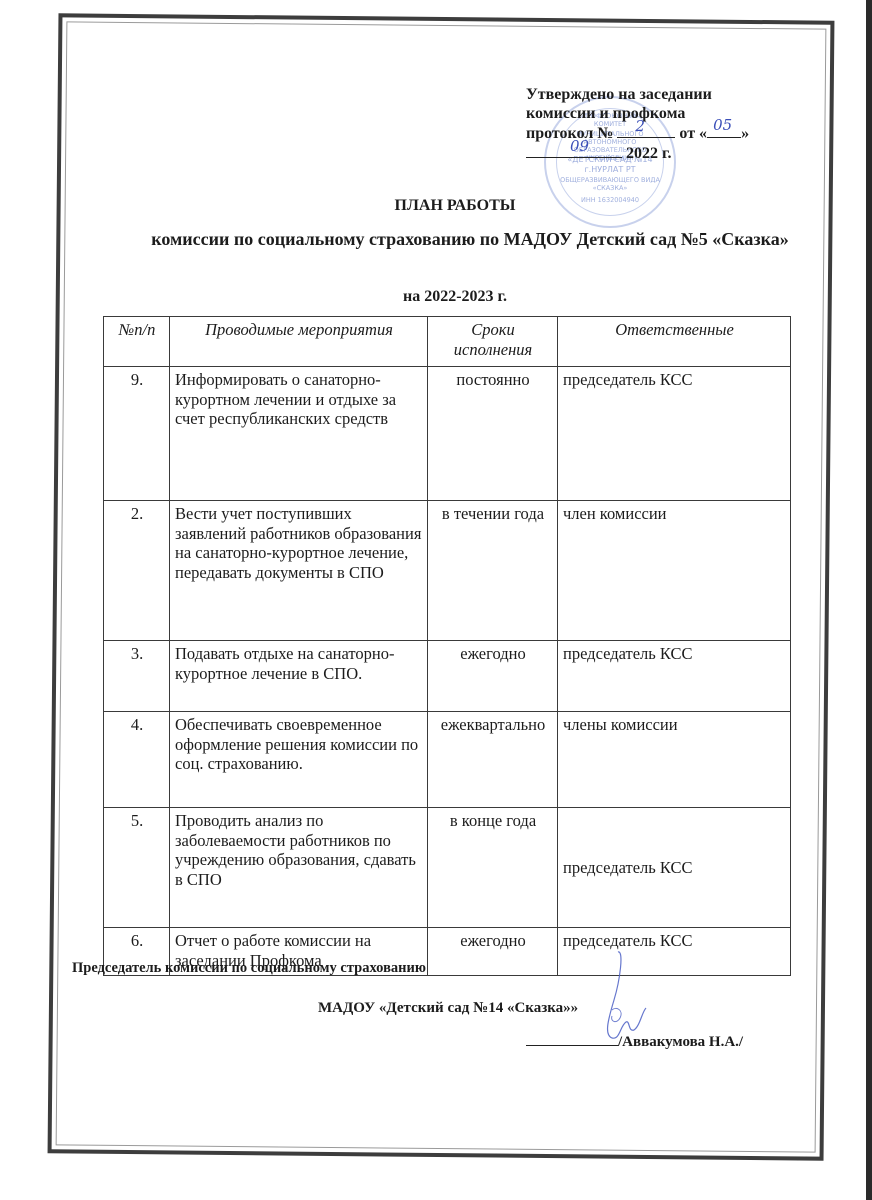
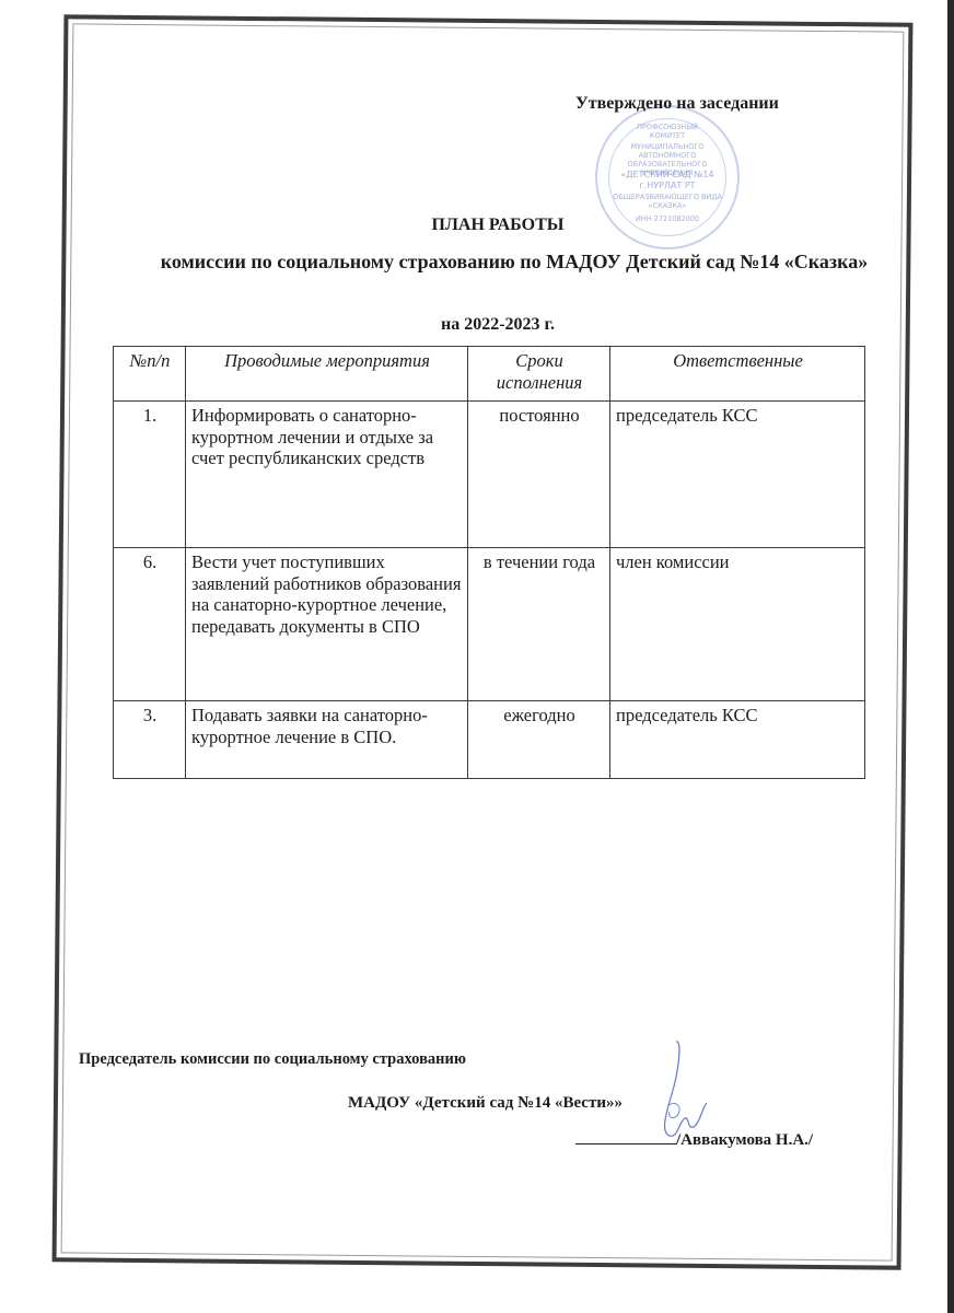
  ПРОФСОЮЗНЫЙ
  КОМИТЕТ
  МУНИЦИПАЛЬНОГО
  АВТОНОМНОГО
  ОБРАЗОВАТЕЛЬНОГО УЧРЕЖДЕНИЯ
  «ДЕТСКИЙ САД №14
  г.НУРЛАТ РТ
  ОБЩЕРАЗВИВАЮЩЕГО ВИДА
  «СКАЗКА»
- ИНН 1632004940
+ ИНН 2721082000
  Утверждено на заседании
- комиссии и профкома
- протокол №
- 2
- от «
- 05
- »
- 09
- 2022 г.
  ПЛАН РАБОТЫ
- комиссии по социальному страхованию по МАДОУ Детский сад №5 «Сказка»
+ комиссии по социальному страхованию по МАДОУ Детский сад №14 «Сказка»
  на 2022-2023 г.
  №п/п	Проводимые мероприятия	Сроки исполнения	Ответственные
- 9.	Информировать о санаторно-курортном лечении и отдыхе за счет республиканских средств	постоянно	председатель КСС
+ 1.	Информировать о санаторно-курортном лечении и отдыхе за счет республиканских средств	постоянно	председатель КСС
- 2.	Вести учет поступивших заявлений работников образования на санаторно-курортное лечение, передавать документы в СПО	в течении года	член комиссии
+ 6.	Вести учет поступивших заявлений работников образования на санаторно-курортное лечение, передавать документы в СПО	в течении года	член комиссии
- 3.	Подавать отдыхе на санаторно-курортное лечение в СПО.	ежегодно	председатель КСС
+ 3.	Подавать заявки на санаторно-курортное лечение в СПО.	ежегодно	председатель КСС
- 4.	Обеспечивать своевременное оформление решения комиссии по соц. страхованию.	ежеквартально	члены комиссии
- 5.	Проводить анализ по заболеваемости работников по учреждению образования, сдавать в СПО	в конце года	председатель КСС
- 6.	Отчет о работе комиссии на заседании Профкома	ежегодно	председатель КСС
  Председатель комиссии по социальному страхованию
- МАДОУ «Детский сад №14 «Сказка»»
+ МАДОУ «Детский сад №14 «Вести»»
  /Аввакумова Н.А./
